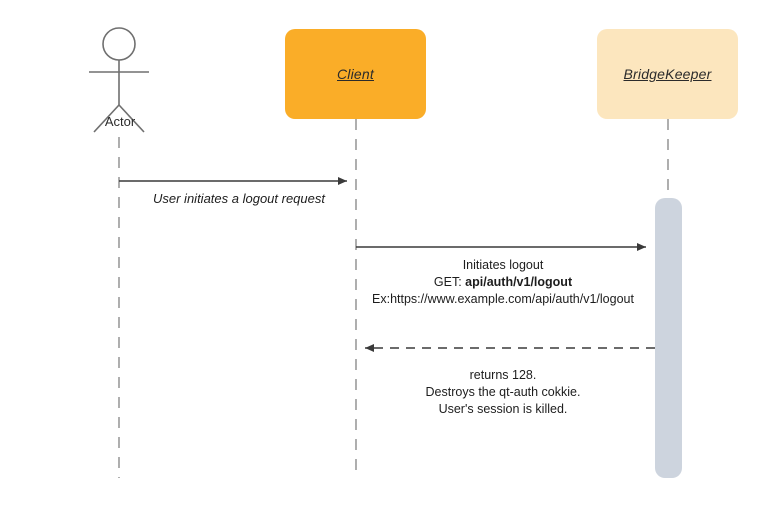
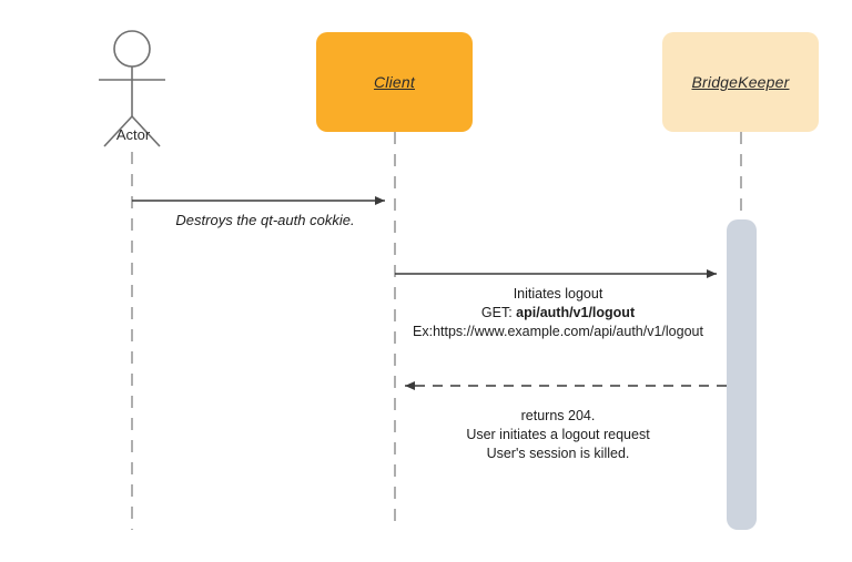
  Client
  BridgeKeeper
  Actor
- User initiates a logout request
+ Destroys the qt-auth cokkie.
  Initiates logout
  GET: api/auth/v1/logout
  Ex:https://www.example.com/api/auth/v1/logout
- returns 128.
+ returns 204.
- Destroys the qt-auth cokkie.
+ User initiates a logout request
  User's session is killed.
